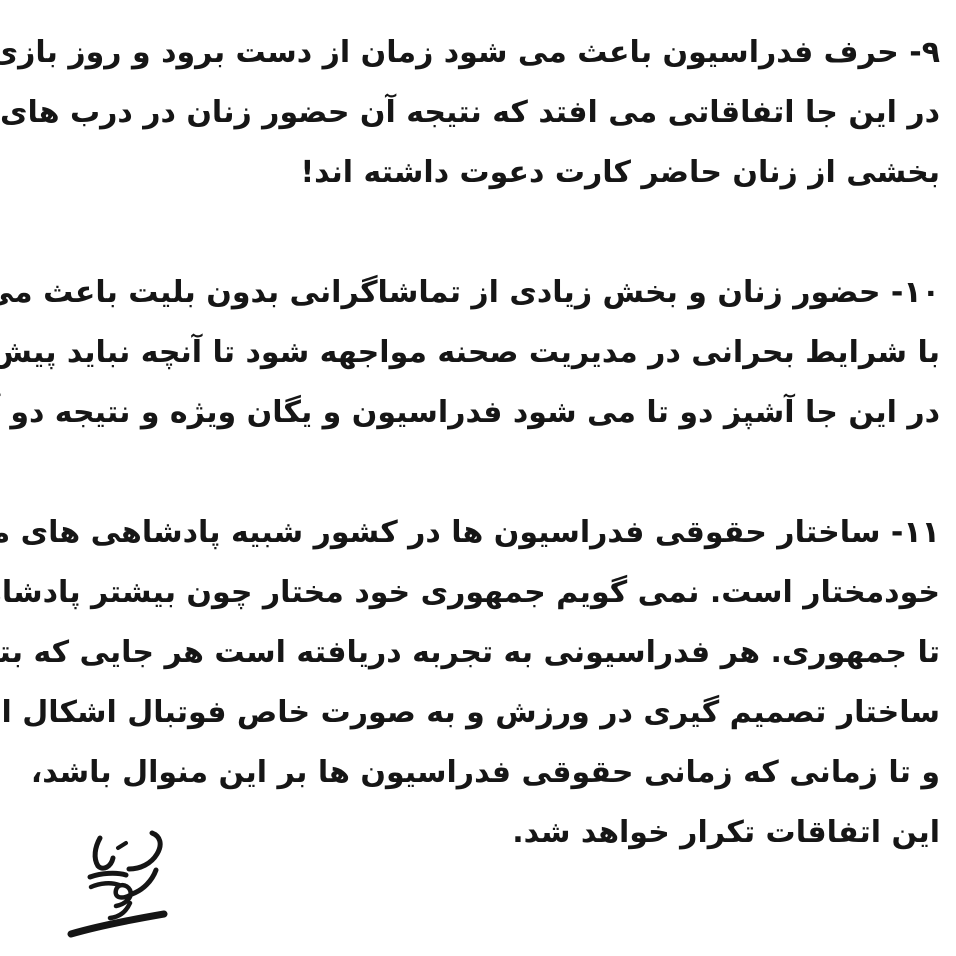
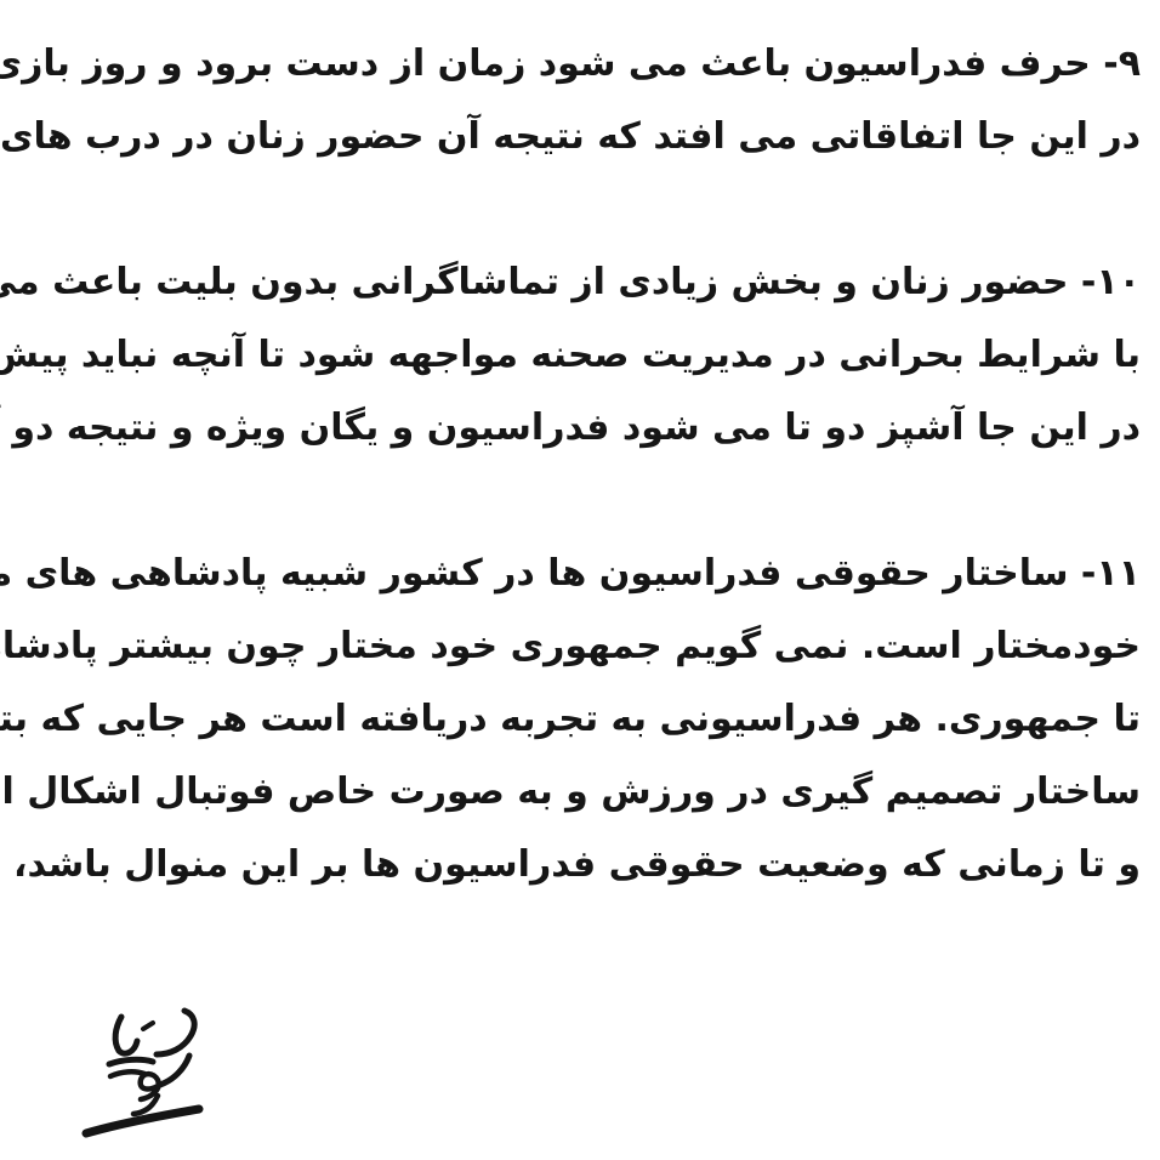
  ۹- حرف فدراسیون باعث می شود زمان از دست برود و روز بازی
  در این جا اتفاقاتی می افتد که نتیجه آن حضور زنان در درب های
- بخشی از زنان حاضر کارت دعوت داشته اند!
  ۱۰- حضور زنان و بخش زیادی از تماشاگرانی بدون بلیت باعث م
  با شرایط بحرانی در مدیریت صحنه مواجهه شود تا آنچه نباید پیش
  در این جا آشپز دو تا می شود فدراسیون و یگان ویژه و نتیجه دو
  ۱۱- ساختار حقوقی فدراسیون ها در کشور شبیه پادشاهی های م
  خودمختار است. نمی گویم جمهوری خود مختار چون بیشتر پادشا
  تا جمهوری. هر فدراسیونی به تجربه دریافته است هر جایی که بت
  ساختار تصمیم گیری در ورزش و به صورت خاص فوتبال اشکال ا
- و تا زمانی که زمانی حقوقی فدراسیون ها بر این منوال باشد،
+ و تا زمانی که وضعیت حقوقی فدراسیون ها بر این منوال باشد،
- این اتفاقات تکرار خواهد شد.
